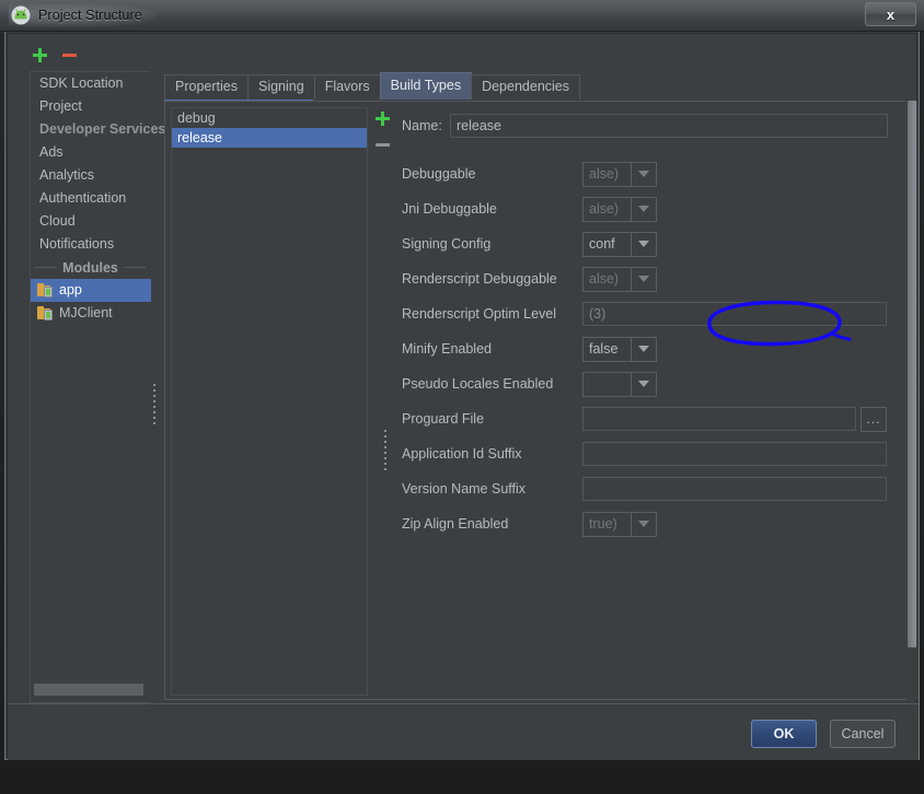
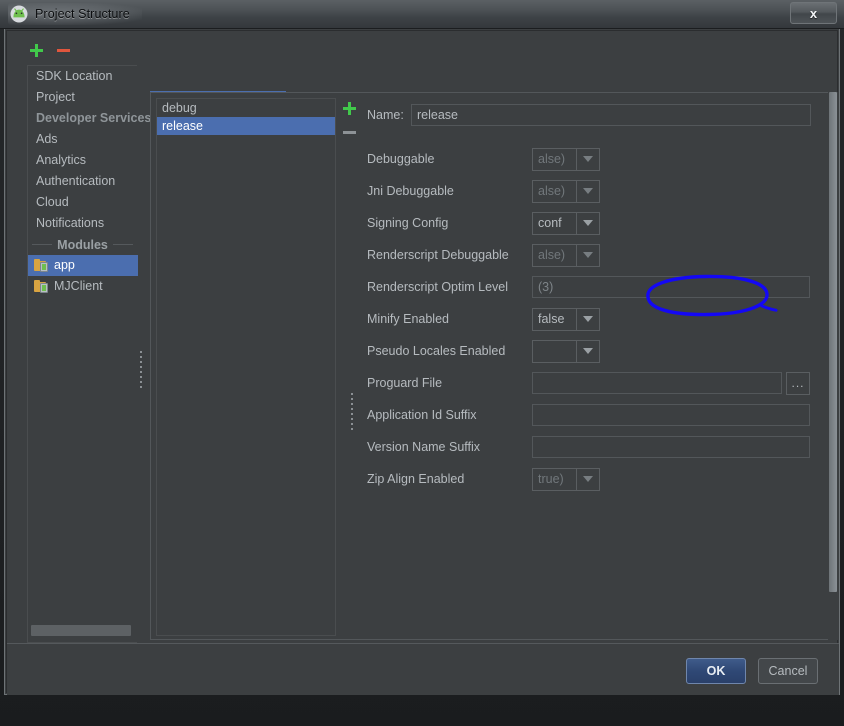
  Project Structure
  x
  SDK Location
  Project
  Developer Service
  Ads
  Analytics
  Authentication
  Cloud
  Notifications
  Modules
  app
  MJClient
- Properties
- Signing
- Flavors
- Build Types
- Dependencies
  debug
  release
  Name:
  release
  Debuggable
  alse)
  Jni Debuggable
  alse)
  Signing Config
  conf
  Renderscript Debuggable
  alse)
  Renderscript Optim Level
  (3)
  Minify Enabled
  false
  Pseudo Locales Enabled
  Proguard File
  ...
  Application Id Suffix
  Version Name Suffix
  Zip Align Enabled
  true)
  OK
  Cancel
